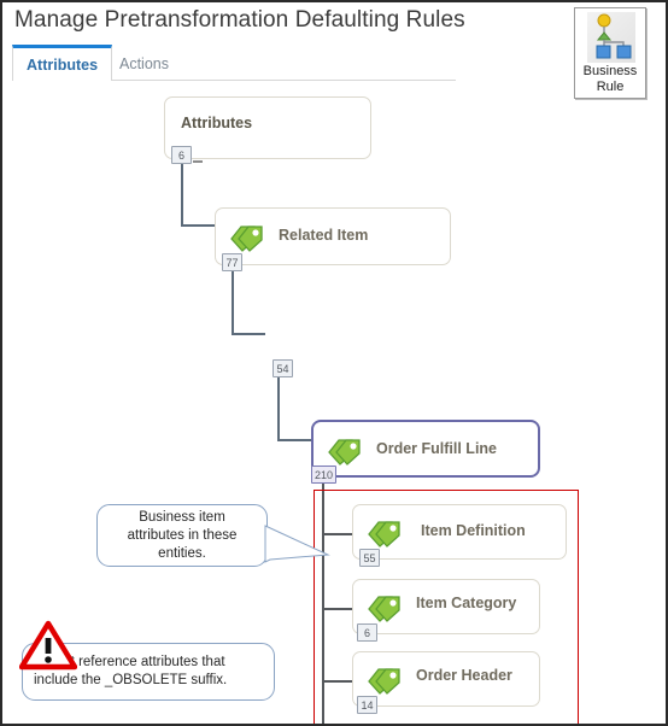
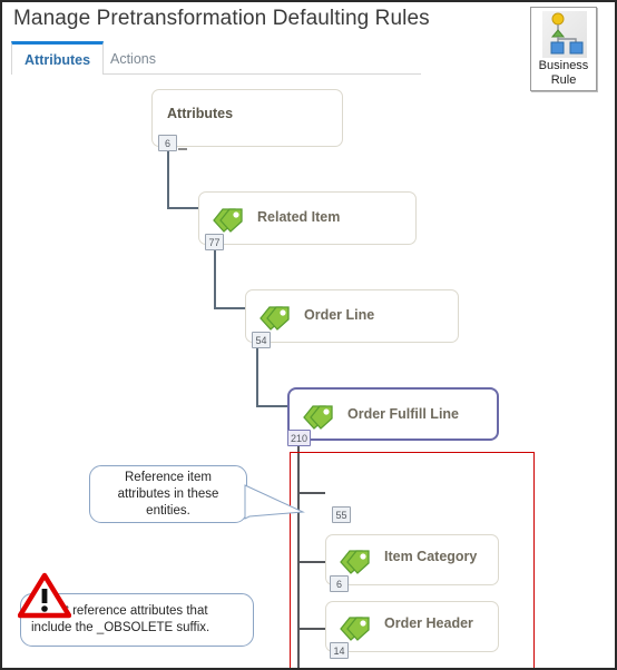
  Manage Pretransformation Defaulting Rules
  Attributes
  Actions
  Business
  Rule
  Attributes
  6
  Related Item
  77
+ Order Line
  54
  Order Fulfill Line
  210
- Item Definition
  55
  Item Category
  6
  Order Header
  14
- Business item attributes in these entities.
+ Reference item attributes in these entities.
  reference attributes that include the _OBSOLETE suffix.
